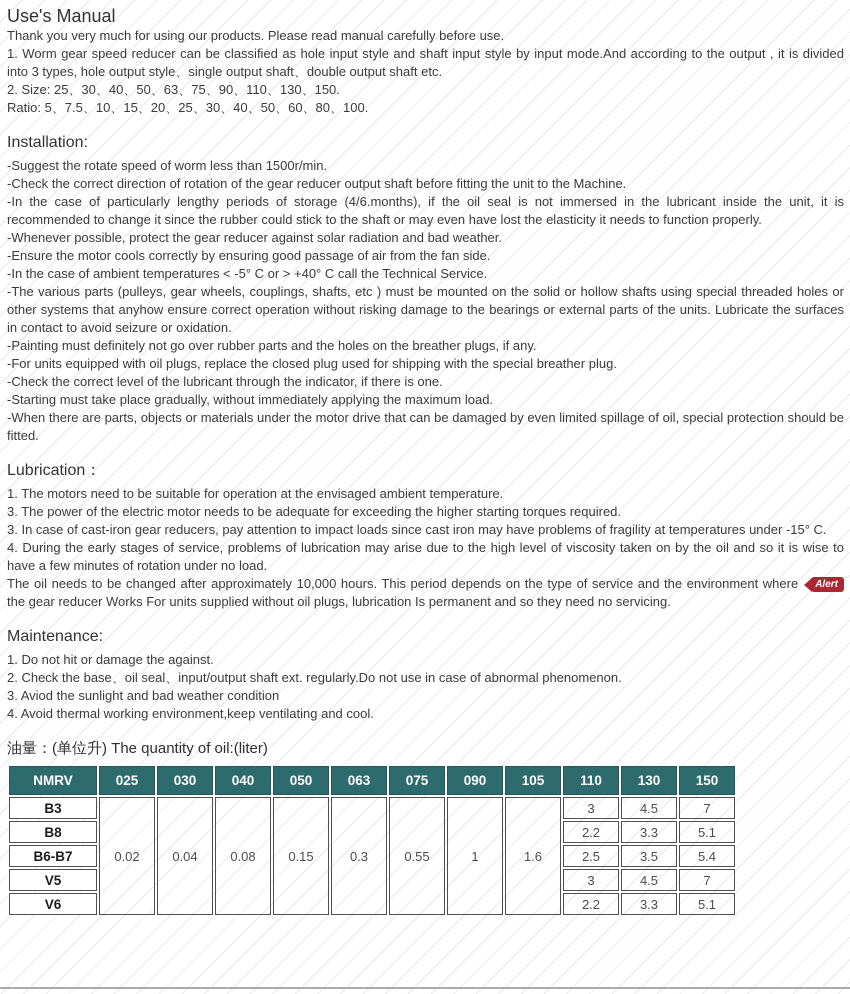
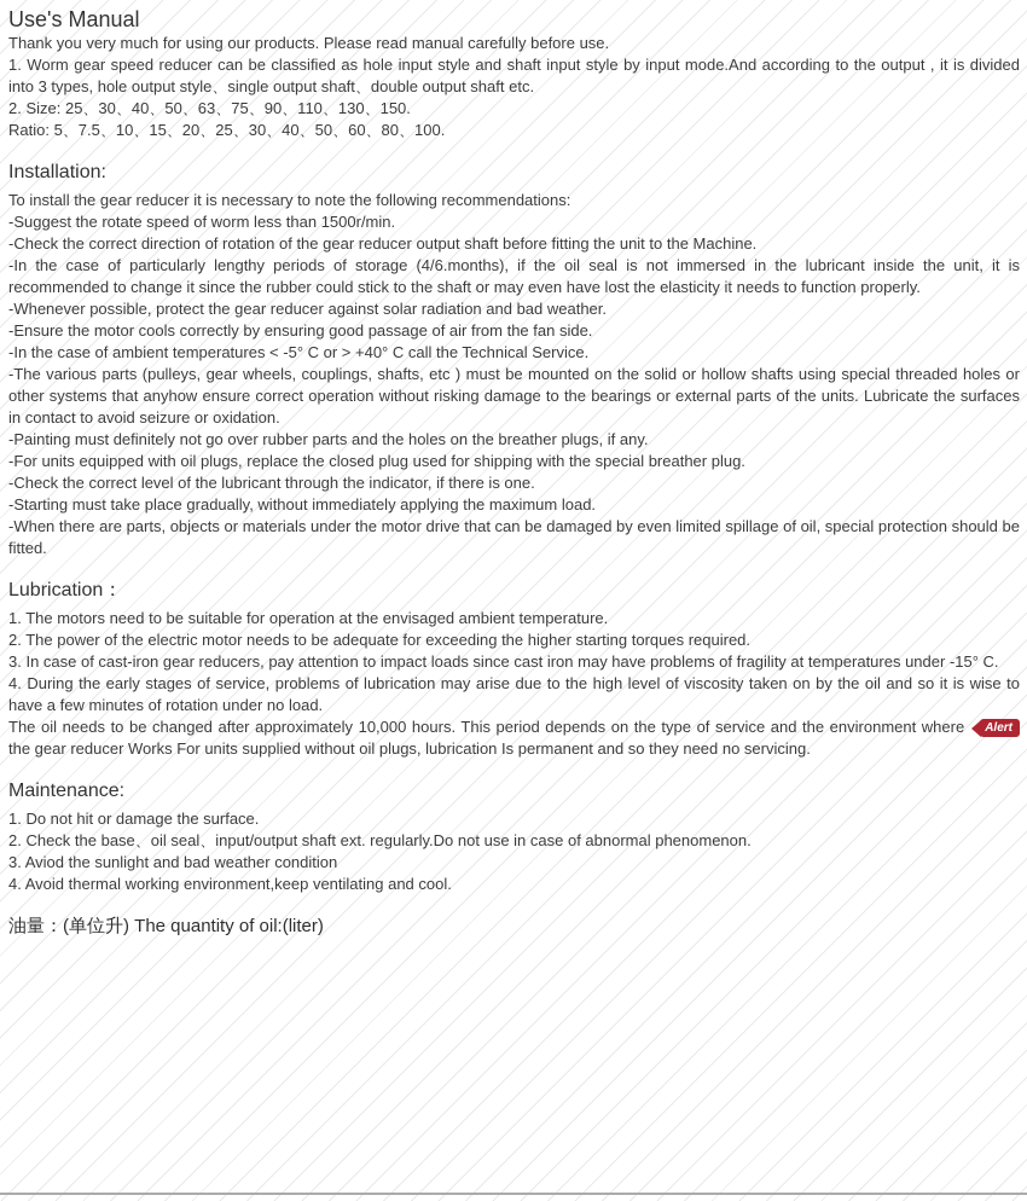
  Use's Manual
  Thank you very much for using our products. Please read manual carefully before use.
  1. Worm gear speed reducer can be classified as hole input style and shaft input style by input mode.And according to the output , it is divided into 3 types, hole output style、single output shaft、double output shaft etc.
  2. Size: 25、30、40、50、63、75、90、110、130、150.
  Ratio: 5、7.5、10、15、20、25、30、40、50、60、80、100.
  Installation:
+ To install the gear reducer it is necessary to note the following recommendations:
  -Suggest the rotate speed of worm less than 1500r/min.
  -Check the correct direction of rotation of the gear reducer output shaft before fitting the unit to the Machine.
  -In the case of particularly lengthy periods of storage (4/6.months), if the oil seal is not immersed in the lubricant inside the unit, it is recommended to change it since the rubber could stick to the shaft or may even have lost the elasticity it needs to function properly.
  -Whenever possible, protect the gear reducer against solar radiation and bad weather.
  -Ensure the motor cools correctly by ensuring good passage of air from the fan side.
  -In the case of ambient temperatures < -5° C or > +40° C call the Technical Service.
  -The various parts (pulleys, gear wheels, couplings, shafts, etc ) must be mounted on the solid or hollow shafts using special threaded holes or other systems that anyhow ensure correct operation without risking damage to the bearings or external parts of the units. Lubricate the surfaces in contact to avoid seizure or oxidation.
  -Painting must definitely not go over rubber parts and the holes on the breather plugs, if any.
  -For units equipped with oil plugs, replace the closed plug used for shipping with the special breather plug.
  -Check the correct level of the lubricant through the indicator, if there is one.
  -Starting must take place gradually, without immediately applying the maximum load.
  -When there are parts, objects or materials under the motor drive that can be damaged by even limited spillage of oil, special protection should be fitted.
  Lubrication：
  1. The motors need to be suitable for operation at the envisaged ambient temperature.
- 3. The power of the electric motor needs to be adequate for exceeding the higher starting torques required.
+ 2. The power of the electric motor needs to be adequate for exceeding the higher starting torques required.
  3. In case of cast-iron gear reducers, pay attention to impact loads since cast iron may have problems of fragility at temperatures under -15° C.
  4. During the early stages of service, problems of lubrication may arise due to the high level of viscosity taken on by the oil and so it is wise to have a few minutes of rotation under no load.
  Alert
  The oil needs to be changed after approximately 10,000 hours. This period depends on the type of service and the environment where the gear reducer Works For units supplied without oil plugs, lubrication Is permanent and so they need no servicing.
  Maintenance:
- 1. Do not hit or damage the against.
+ 1. Do not hit or damage the surface.
  2. Check the base、oil seal、input/output shaft ext. regularly.Do not use in case of abnormal phenomenon.
  3. Aviod the sunlight and bad weather condition
  4. Avoid thermal working environment,keep ventilating and cool.
  油量：(单位升) The quantity of oil:(liter)
- NMRV	025	030	040	050	063	075	090	105	110	130	150
- B3	0.02	0.04	0.08	0.15	0.3	0.55	1	1.6	3	4.5	7
- B8	2.2	3.3	5.1
- B6-B7	2.5	3.5	5.4
- V5	3	4.5	7
- V6	2.2	3.3	5.1
